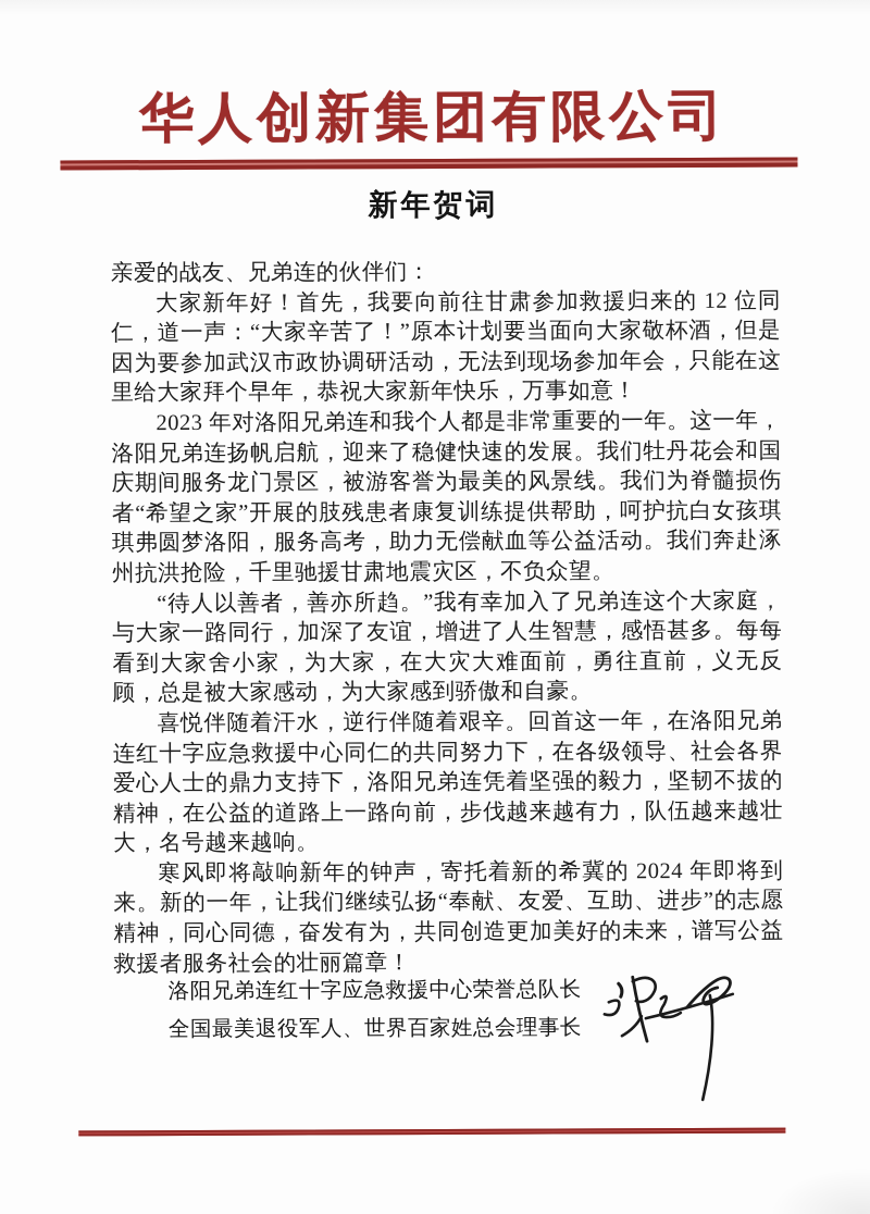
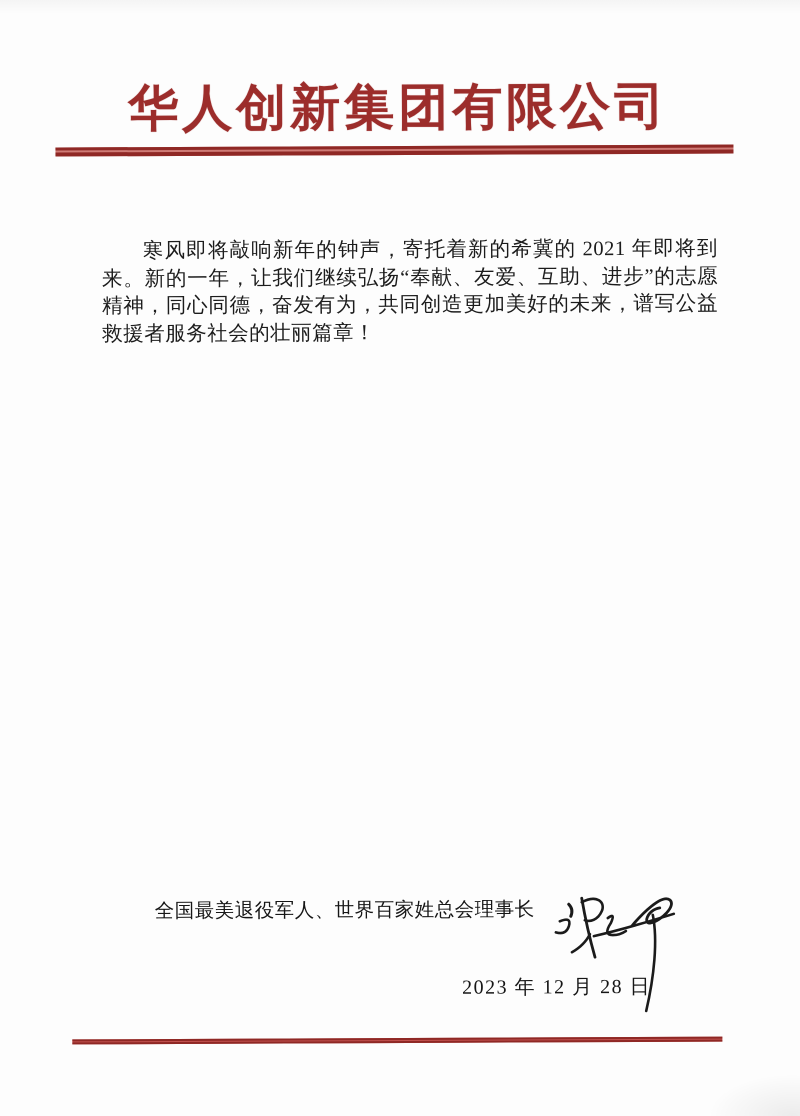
  华人创新集团有限公司
- 新年贺词
- 亲爱的战友、兄弟连的伙伴们：
- 大家新年好！首先，我要向前往甘肃参加救援归来的 12 位同仁，道一声：“大家辛苦了！”原本计划要当面向大家敬杯酒，但是因为要参加武汉市政协调研活动，无法到现场参加年会，只能在这里给大家拜个早年，恭祝大家新年快乐，万事如意！
- 2023 年对洛阳兄弟连和我个人都是非常重要的一年。这一年，洛阳兄弟连扬帆启航，迎来了稳健快速的发展。我们牡丹花会和国庆期间服务龙门景区，被游客誉为最美的风景线。我们为脊髓损伤者“希望之家”开展的肢残患者康复训练提供帮助，呵护抗白女孩琪琪弗圆梦洛阳，服务高考，助力无偿献血等公益活动。我们奔赴涿州抗洪抢险，千里驰援甘肃地震灾区，不负众望。
- “待人以善者，善亦所趋。”我有幸加入了兄弟连这个大家庭，与大家一路同行，加深了友谊，增进了人生智慧，感悟甚多。每每看到大家舍小家，为大家，在大灾大难面前，勇往直前，义无反顾，总是被大家感动，为大家感到骄傲和自豪。
- 喜悦伴随着汗水，逆行伴随着艰辛。回首这一年，在洛阳兄弟连红十字应急救援中心同仁的共同努力下，在各级领导、社会各界爱心人士的鼎力支持下，洛阳兄弟连凭着坚强的毅力，坚韧不拔的精神，在公益的道路上一路向前，步伐越来越有力，队伍越来越壮大，名号越来越响。
- 寒风即将敲响新年的钟声，寄托着新的希冀的 2024 年即将到来。新的一年，让我们继续弘扬“奉献、友爱、互助、进步”的志愿精神，同心同德，奋发有为，共同创造更加美好的未来，谱写公益救援者服务社会的壮丽篇章！
+ 寒风即将敲响新年的钟声，寄托着新的希冀的 2021 年即将到来。新的一年，让我们继续弘扬“奉献、友爱、互助、进步”的志愿精神，同心同德，奋发有为，共同创造更加美好的未来，谱写公益救援者服务社会的壮丽篇章！
- 洛阳兄弟连红十字应急救援中心荣誉总队长
  全国最美退役军人、世界百家姓总会理事长
+ 2023 年 12 月 28 日
